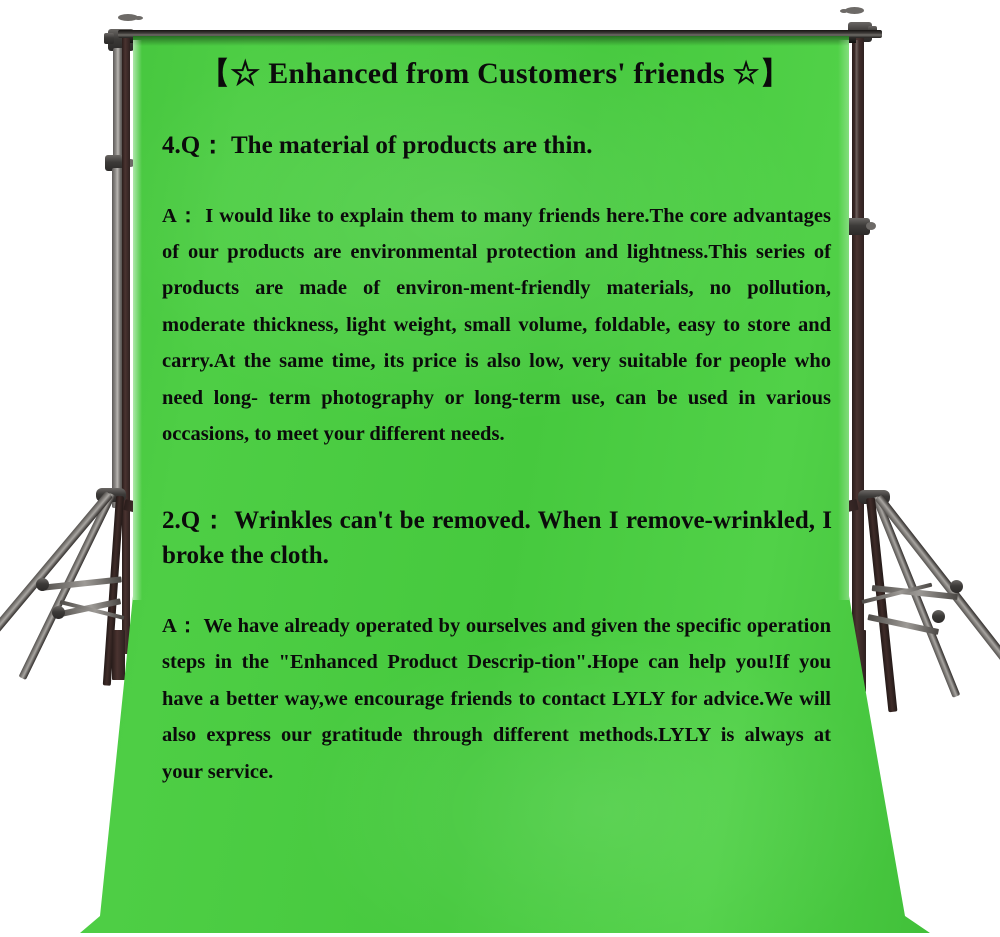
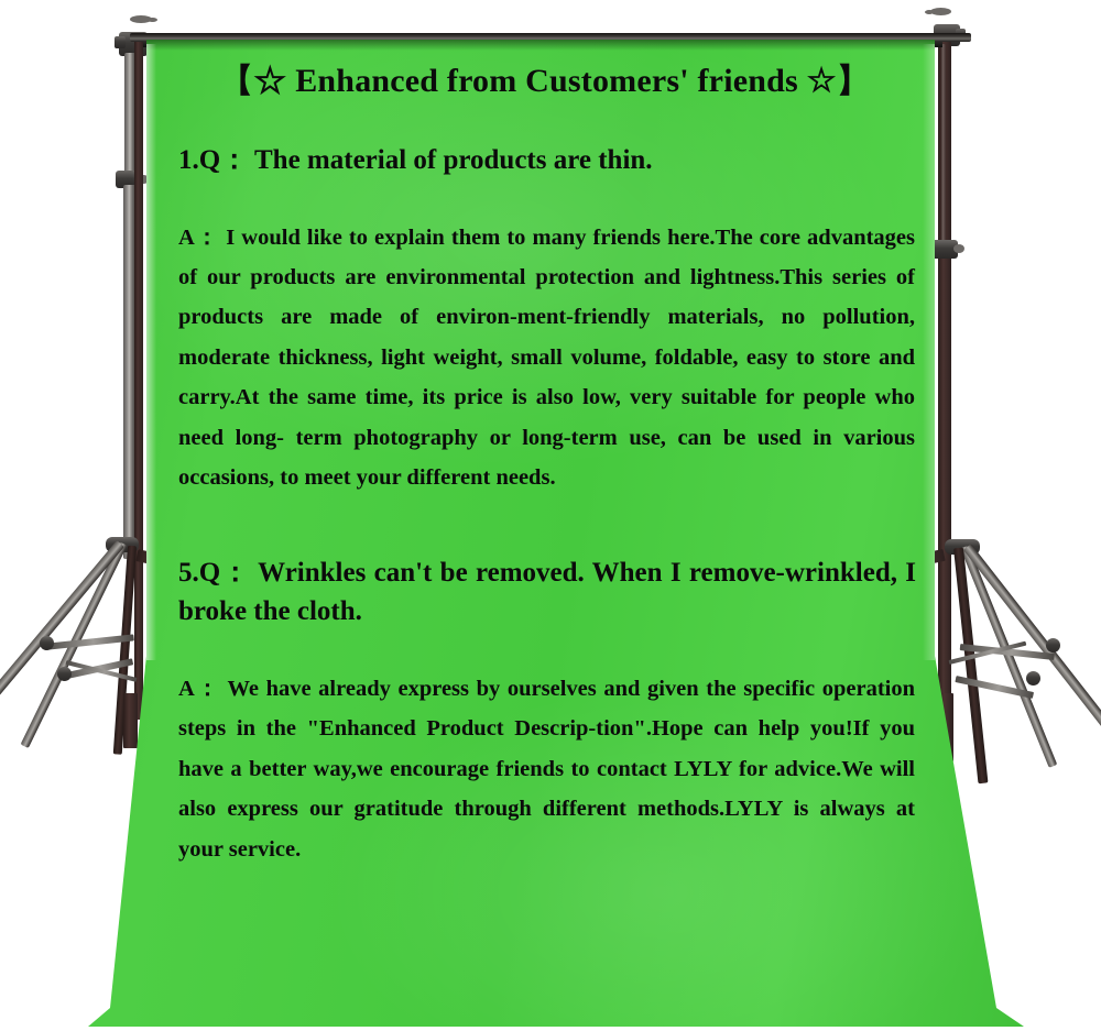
  【☆ Enhanced from Customers' friends ☆】
- 4.Q： The material of products are thin.
+ 1.Q： The material of products are thin.
  A： I would like to explain them to many friends here.The core advantages of our products are environmental protection and lightness.This series of products are made of environ-ment-friendly materials, no pollution, moderate thickness, light weight, small volume, foldable, easy to store and carry.At the same time, its price is also low, very suitable for people who need long- term photography or long-term use, can be used in various occasions, to meet your different needs.
- 2.Q： Wrinkles can't be removed. When I remove-wrinkled, I broke the cloth.
+ 5.Q： Wrinkles can't be removed. When I remove-wrinkled, I broke the cloth.
- A： We have already operated by ourselves and given the specific operation steps in the "Enhanced Product Descrip-tion".Hope can help you!If you have a better way,we encourage friends to contact LYLY for advice.We will also express our gratitude through different methods.LYLY is always at your service.
+ A： We have already express by ourselves and given the specific operation steps in the "Enhanced Product Descrip-tion".Hope can help you!If you have a better way,we encourage friends to contact LYLY for advice.We will also express our gratitude through different methods.LYLY is always at your service.
